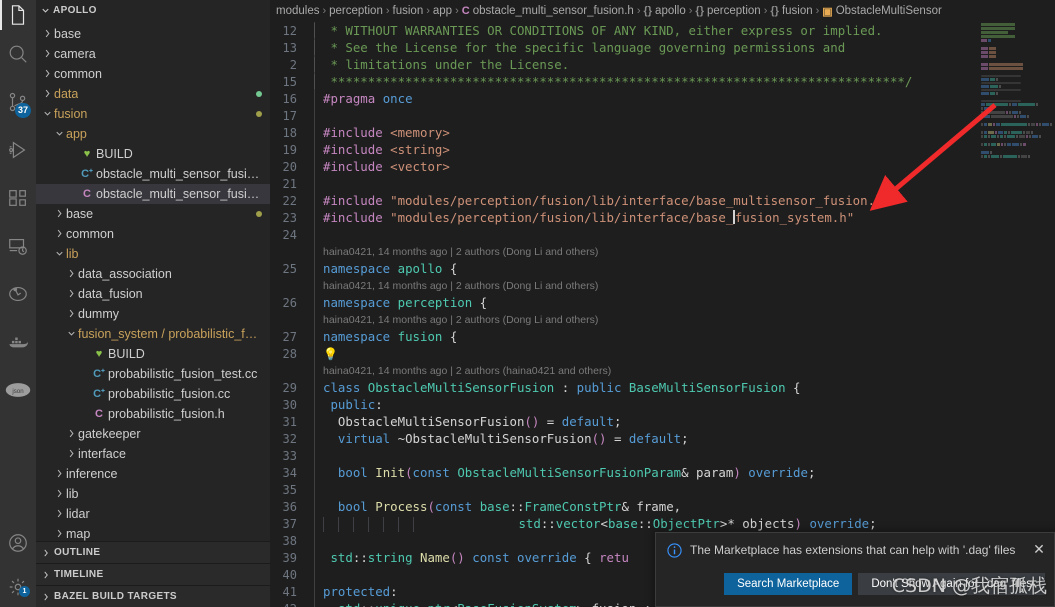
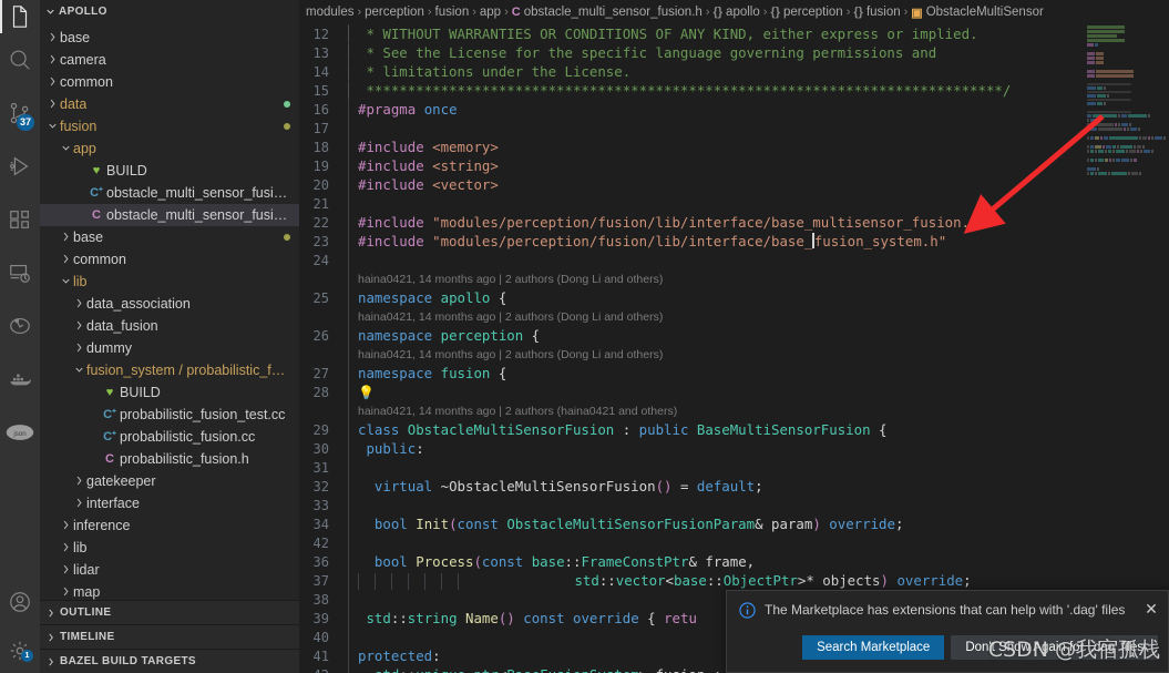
  37
  APOLLO
  base
  camera
  common
  data
  fusion
  app
  ♥
  BUILD
  C⁺
  obstacle_multi_sensor_fusion.
  C
  obstacle_multi_sensor_fusion.
  base
  common
  lib
  data_association
  data_fusion
  dummy
  fusion_system / probabilistic_fu…
  ♥
  BUILD
  C⁺
  probabilistic_fusion_test.cc
  C⁺
  probabilistic_fusion.cc
  C
  probabilistic_fusion.h
  gatekeeper
  interface
  inference
  lib
  lidar
  map
  OUTLINE
  TIMELINE
  BAZEL BUILD TARGETS
  modules
  ›
  perception
  ›
  fusion
  ›
  app
  ›
  C
  obstacle_multi_sensor_fusion.h
  ›
  {}
  apollo
  ›
  {}
  perception
  ›
  {}
  fusion
  ›
  ▣
  ObstacleMultiSensor
  12
  * WITHOUT WARRANTIES OR CONDITIONS OF ANY KIND, either express or implied.
  13
  * See the License for the specific language governing permissions and
- 2
+ 14
  * limitations under the License.
  15
  *****************************************************************************/
  16
  #pragma once
  17
  18
  #include <memory>
  19
  #include <string>
  20
  #include <vector>
  21
  22
  #include "modules/perception/fusion/lib/interface/base_multisensor_fusion.h"
  23
  #include "modules/perception/fusion/lib/interface/base_fusion_system.h"
  24
  haina0421, 14 months ago | 2 authors (Dong Li and others)
  25
  namespace apollo {
  haina0421, 14 months ago | 2 authors (Dong Li and others)
  26
  namespace perception {
  haina0421, 14 months ago | 2 authors (Dong Li and others)
  27
  namespace fusion {
  28
  💡
  haina0421, 14 months ago | 2 authors (haina0421 and others)
  29
  class ObstacleMultiSensorFusion : public BaseMultiSensorFusion {
  30
  public:
  31
- ObstacleMultiSensorFusion() = default;
  32
  virtual ~ObstacleMultiSensorFusion() = default;
  33
  34
  bool Init(const ObstacleMultiSensorFusionParam& param) override;
- 35
+ 42
  36
  bool Process(const base::FrameConstPtr& frame,
  37
  std::vector<base::ObjectPtr>* objects) override;
  38
  39
  std::string Name() const override { retu
  40
  41
  protected:
  The Marketplace has extensions that can help with '.dag' files
  ✕
  Search Marketplace
  Don't Show Again for '.dag' files
  CSDN @我宿孤栈
